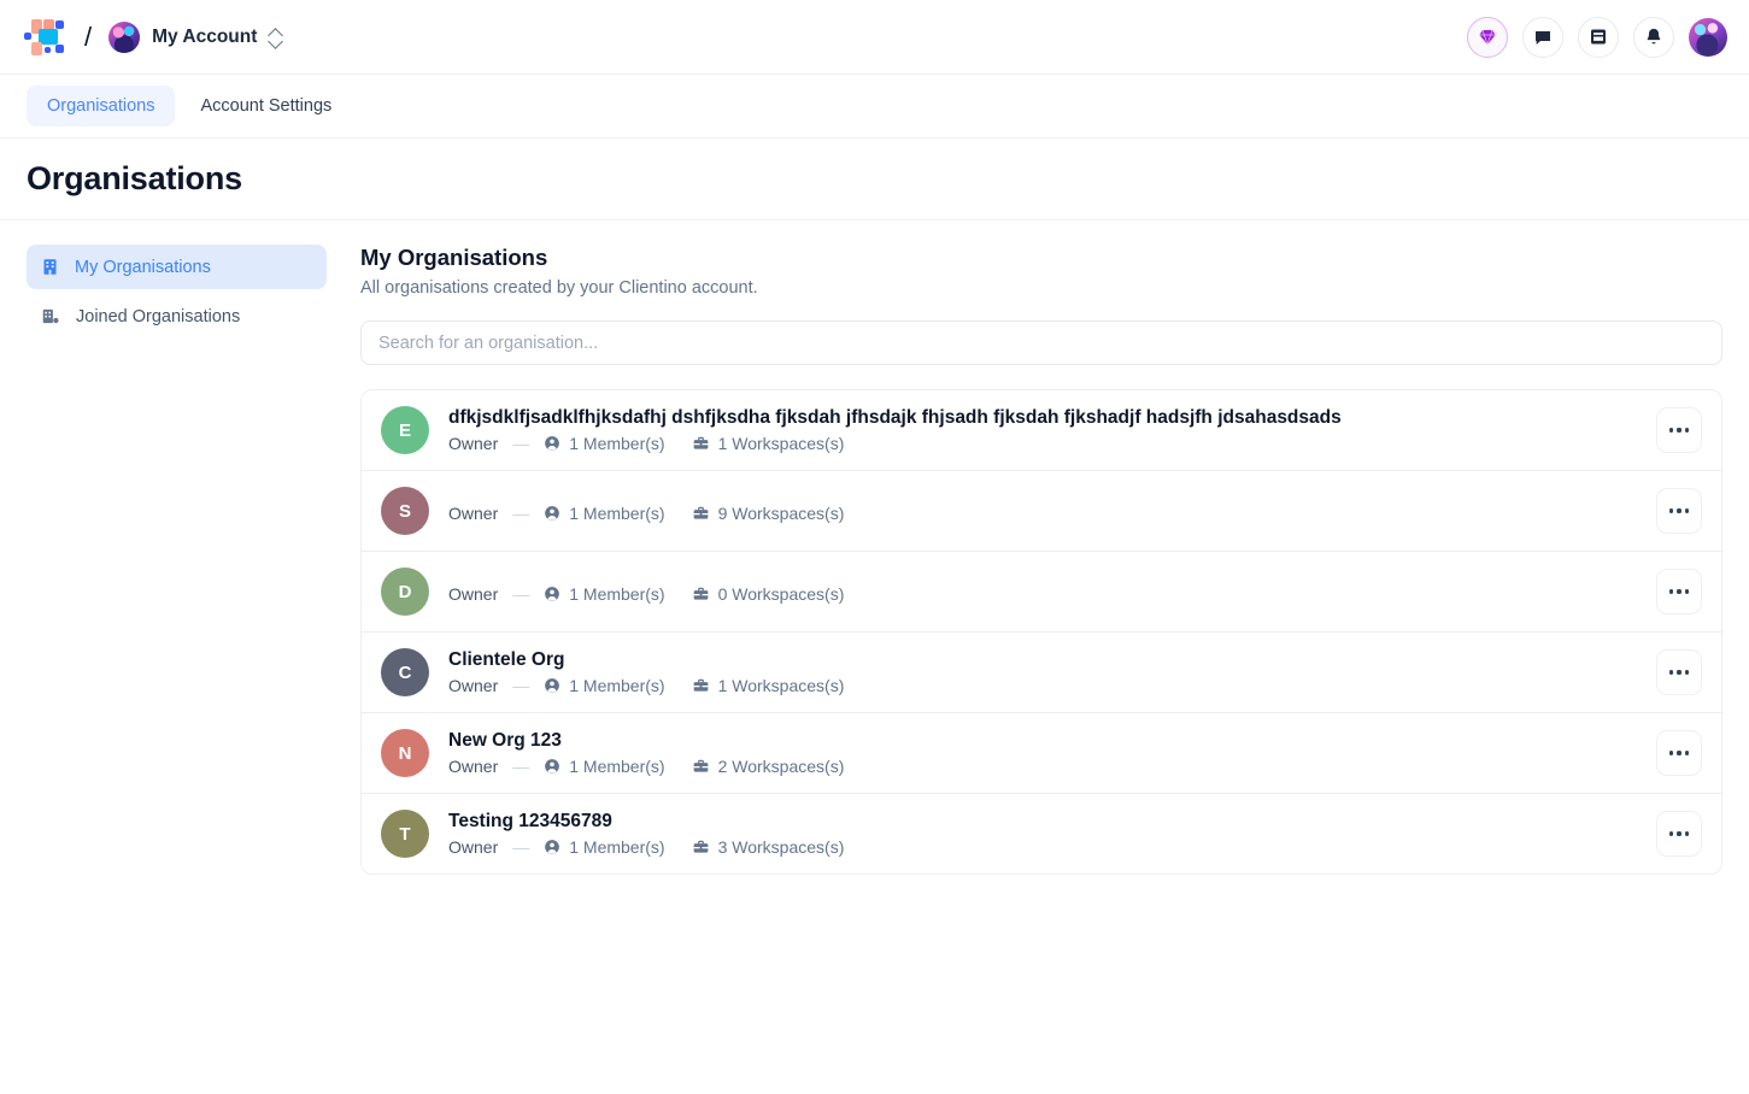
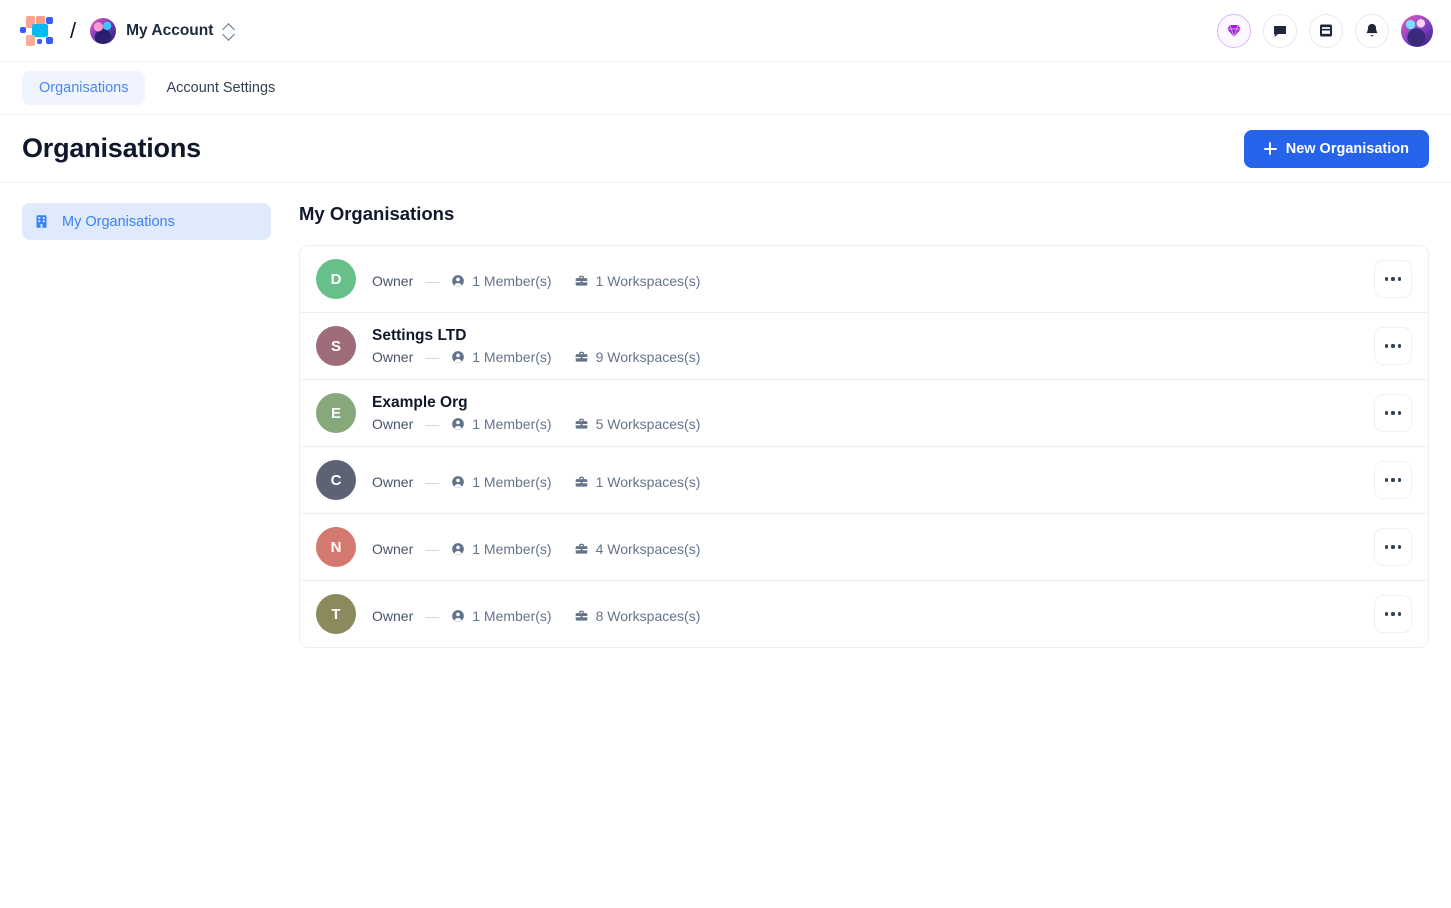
  /
  My Account
  Organisations
  Account Settings
  Organisations
+ New Organisation
  My Organisations
- Joined Organisations
  My Organisations
- All organisations created by your Clientino account.
- Search for an organisation...
- E
+ D
- dfkjsdklfjsadklfhjksdafhj dshfjksdha fjksdah jfhsdajk fhjsadh fjksdah fjkshadjf hadsjfh jdsahasdsads
  Owner
  —
  1 Member(s)
  1 Workspaces(s)
  S
+ Settings LTD
  Owner
  —
  1 Member(s)
  9 Workspaces(s)
- D
+ E
+ Example Org
  Owner
  —
  1 Member(s)
- 0 Workspaces(s)
+ 5 Workspaces(s)
  C
- Clientele Org
  Owner
  —
  1 Member(s)
  1 Workspaces(s)
  N
- New Org 123
  Owner
  —
  1 Member(s)
- 2 Workspaces(s)
+ 4 Workspaces(s)
  T
- Testing 123456789
  Owner
  —
  1 Member(s)
- 3 Workspaces(s)
+ 8 Workspaces(s)
